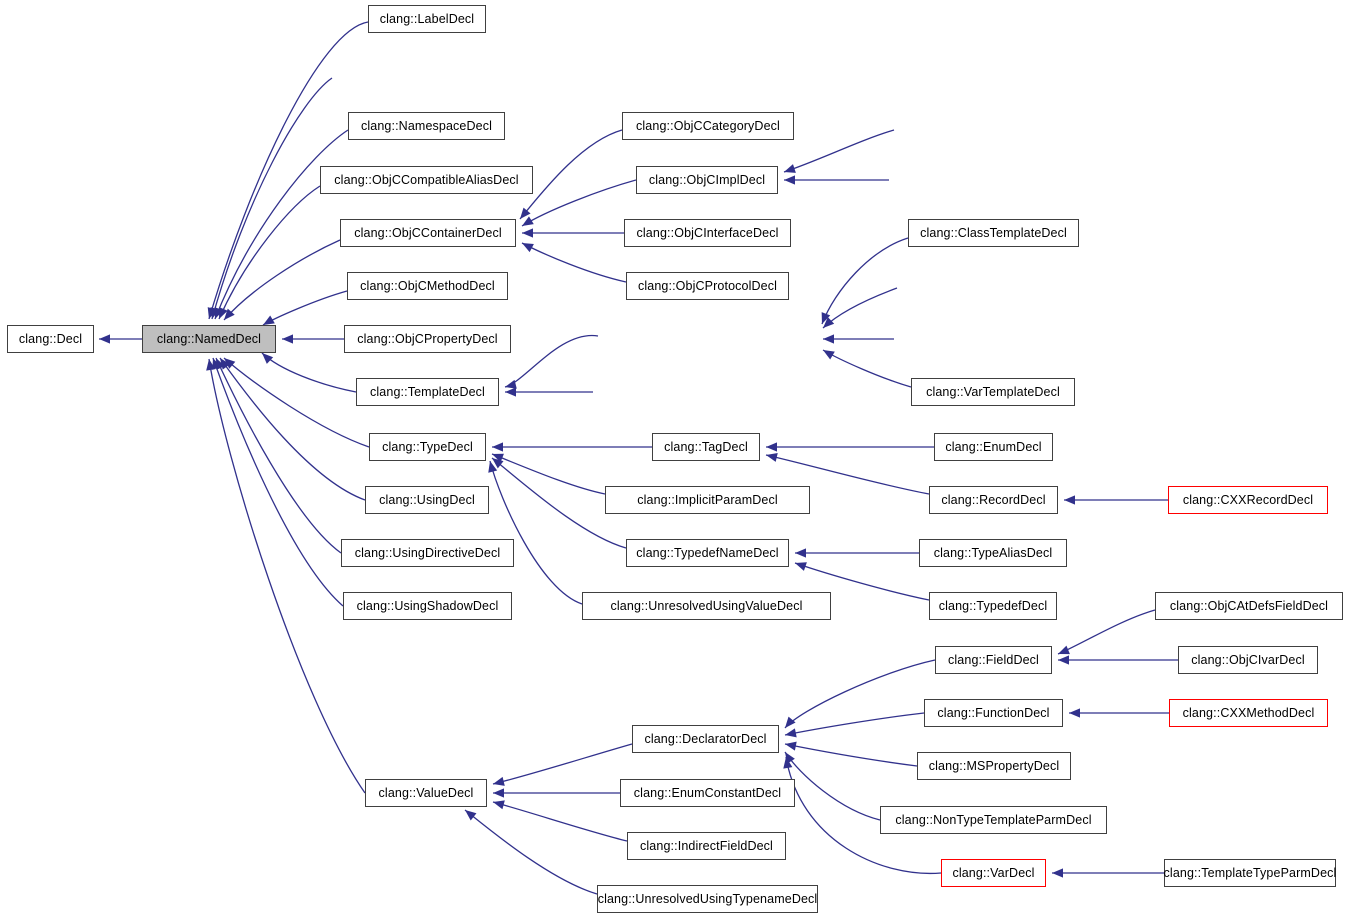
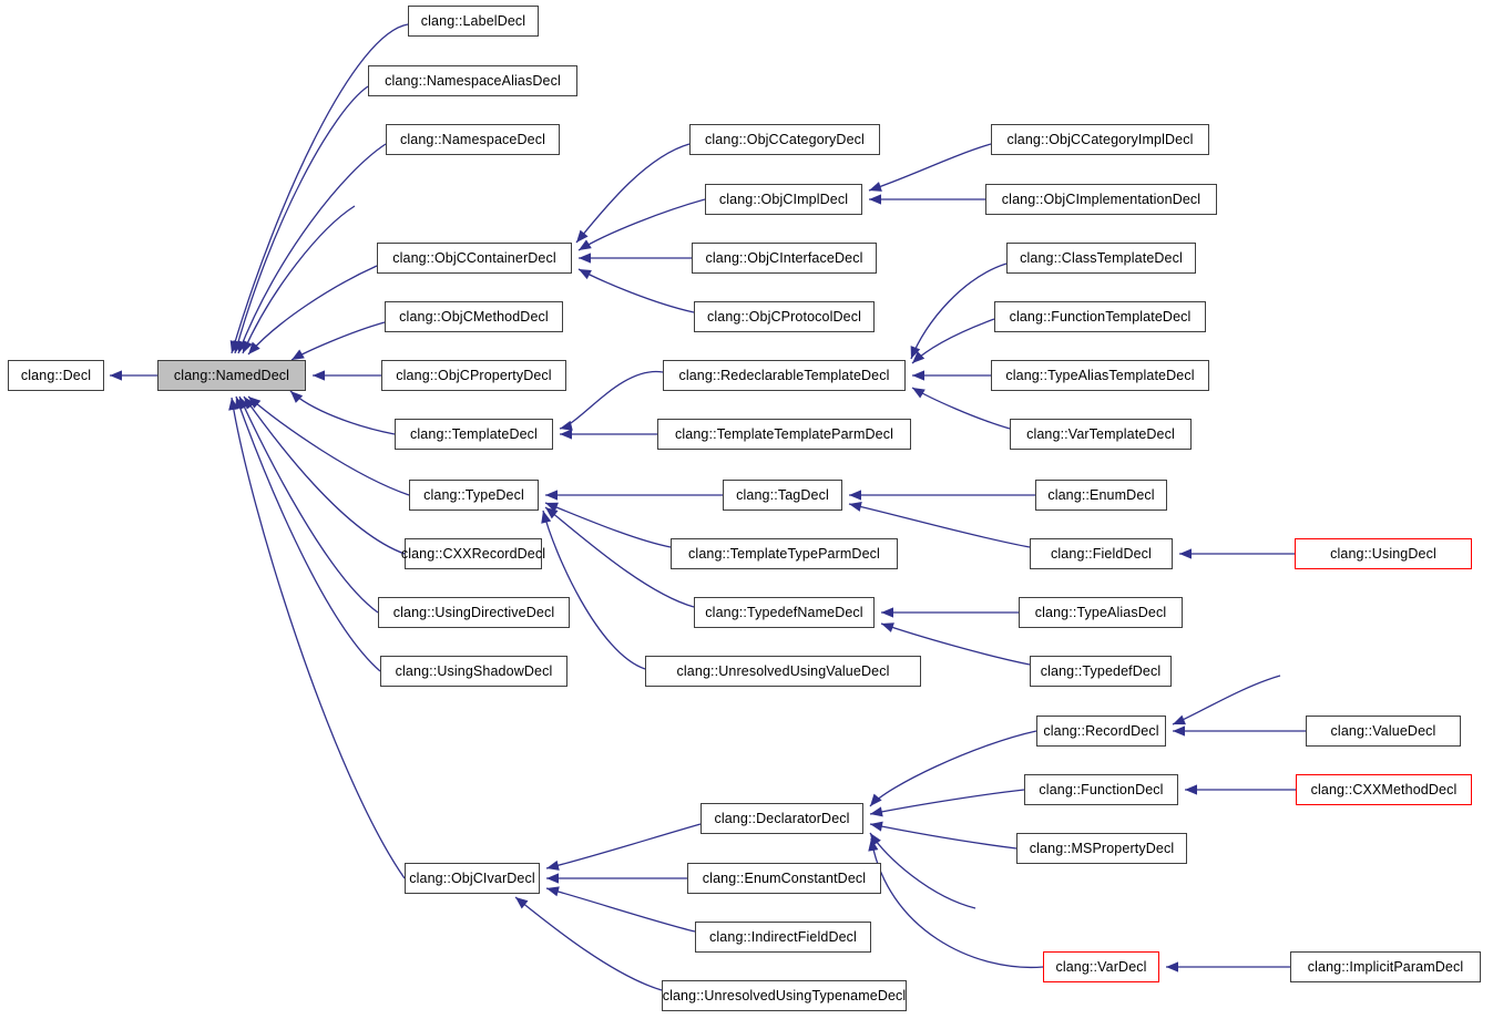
  clang::Decl
  clang::NamedDecl
  clang::LabelDecl
+ clang::NamespaceAliasDecl
  clang::NamespaceDecl
- clang::ObjCCompatibleAliasDecl
  clang::ObjCContainerDecl
  clang::ObjCMethodDecl
  clang::ObjCPropertyDecl
  clang::TemplateDecl
  clang::TypeDecl
- clang::UsingDecl
+ clang::CXXRecordDecl
  clang::UsingDirectiveDecl
  clang::UsingShadowDecl
- clang::ValueDecl
+ clang::ObjCIvarDecl
  clang::ObjCCategoryDecl
  clang::ObjCImplDecl
  clang::ObjCInterfaceDecl
  clang::ObjCProtocolDecl
+ clang::RedeclarableTemplateDecl
+ clang::TemplateTemplateParmDecl
  clang::TagDecl
- clang::ImplicitParamDecl
+ clang::TemplateTypeParmDecl
  clang::TypedefNameDecl
  clang::UnresolvedUsingValueDecl
  clang::DeclaratorDecl
  clang::EnumConstantDecl
  clang::IndirectFieldDecl
  clang::UnresolvedUsingTypenameDecl
+ clang::ObjCCategoryImplDecl
+ clang::ObjCImplementationDecl
  clang::ClassTemplateDecl
+ clang::FunctionTemplateDecl
+ clang::TypeAliasTemplateDecl
  clang::VarTemplateDecl
  clang::EnumDecl
- clang::RecordDecl
+ clang::FieldDecl
  clang::TypeAliasDecl
  clang::TypedefDecl
- clang::FieldDecl
+ clang::RecordDecl
  clang::FunctionDecl
  clang::MSPropertyDecl
- clang::NonTypeTemplateParmDecl
  clang::VarDecl
- clang::CXXRecordDecl
+ clang::UsingDecl
- clang::ObjCAtDefsFieldDecl
- clang::ObjCIvarDecl
+ clang::ValueDecl
  clang::CXXMethodDecl
- clang::TemplateTypeParmDecl
+ clang::ImplicitParamDecl
